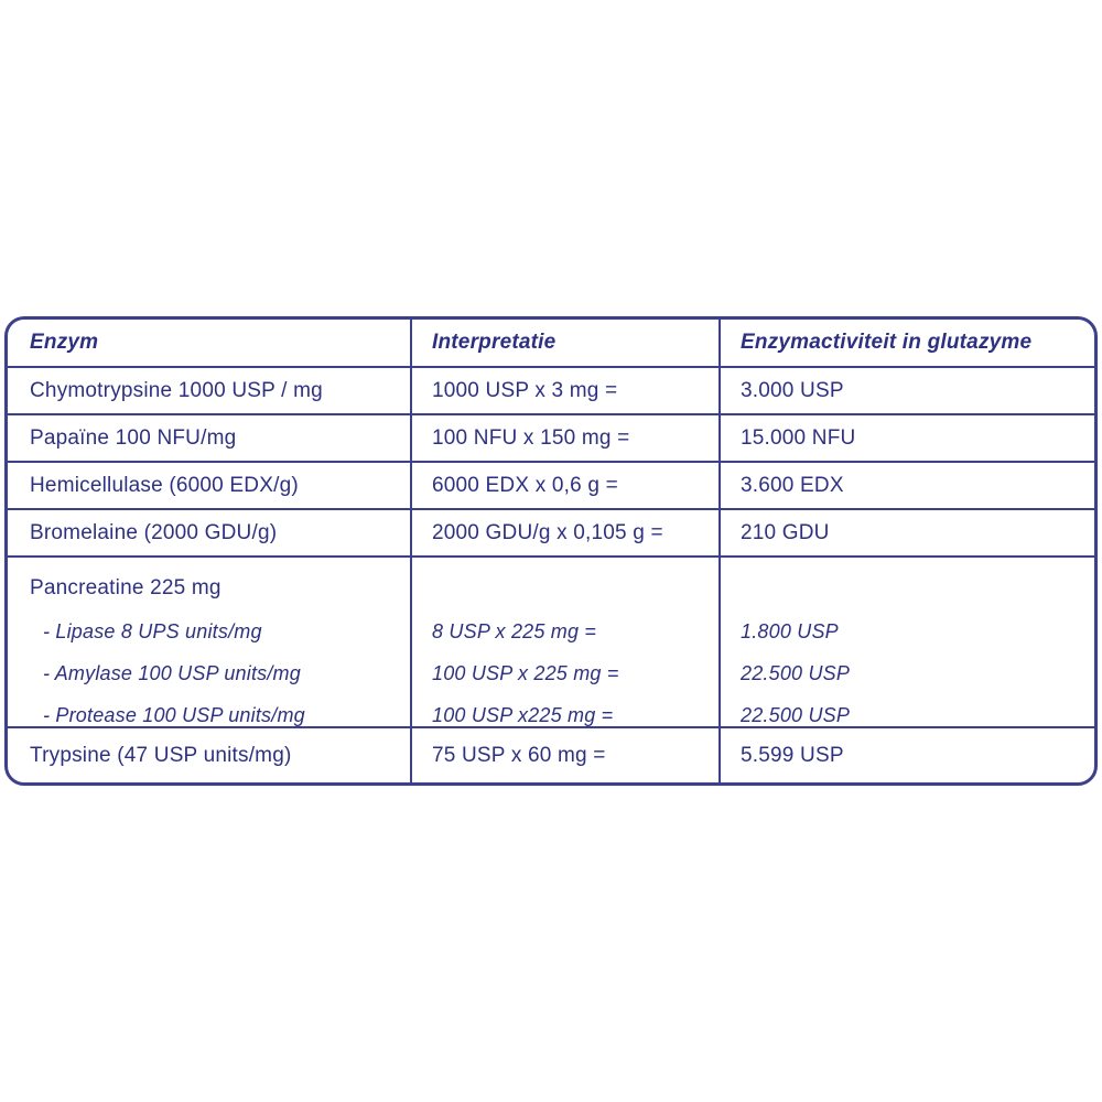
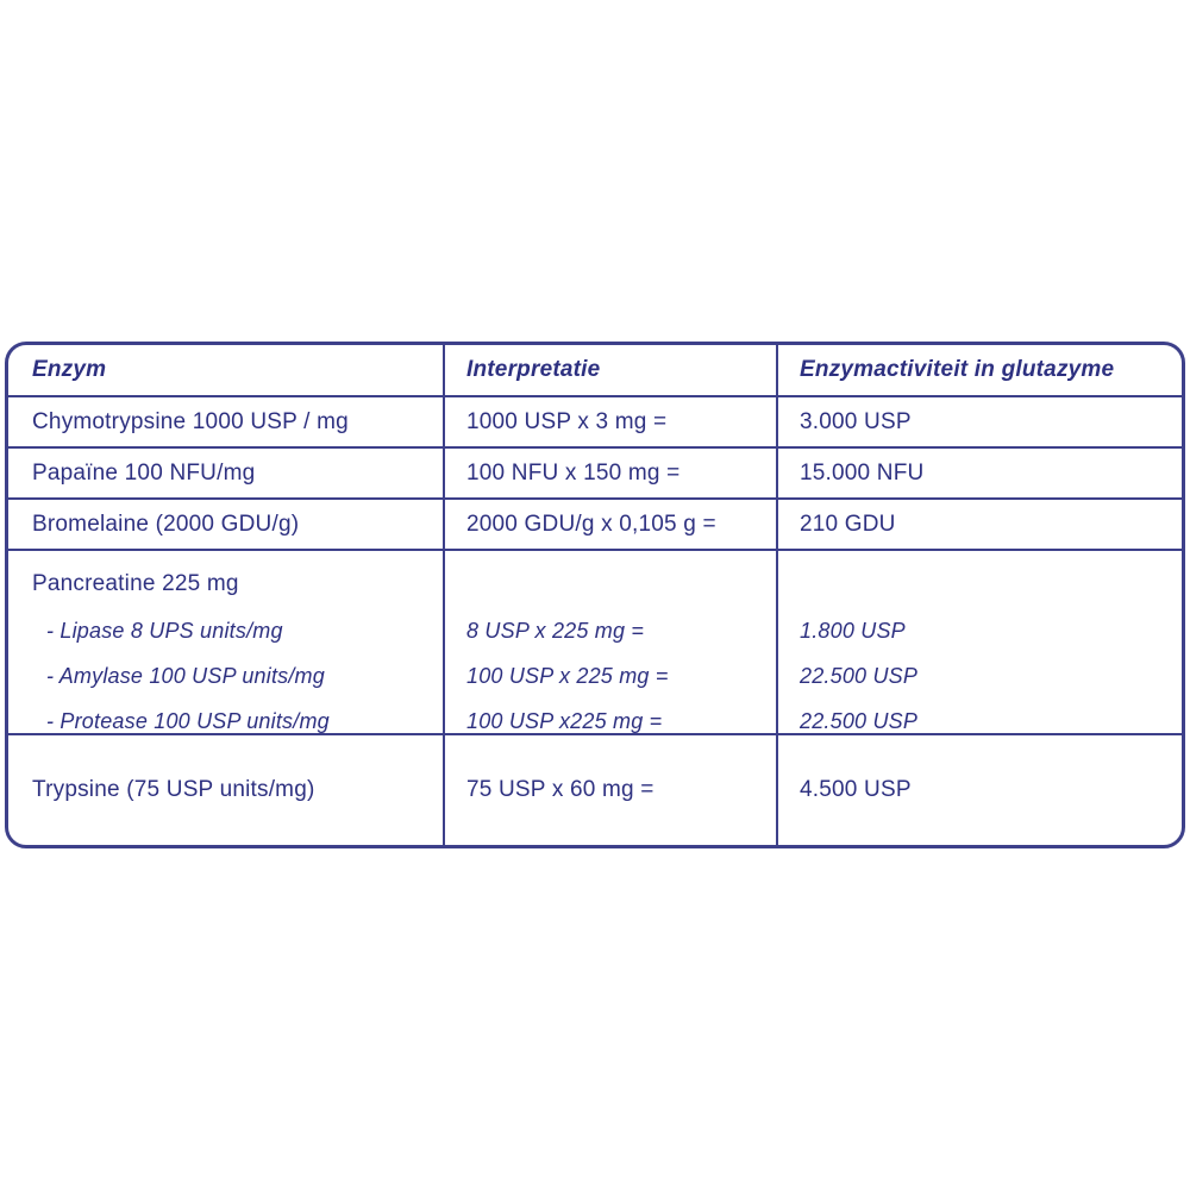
  Enzym
  Interpretatie
  Enzymactiviteit in glutazyme
  Chymotrypsine 1000 USP / mg
  1000 USP x 3 mg =
  3.000 USP
  Papaïne 100 NFU/mg
  100 NFU x 150 mg =
  15.000 NFU
- Hemicellulase (6000 EDX/g)
- 6000 EDX x 0,6 g =
- 3.600 EDX
  Bromelaine (2000 GDU/g)
  2000 GDU/g x 0,105 g =
  210 GDU
  Pancreatine 225 mg
  - Lipase 8 UPS units/mg
  - Amylase 100 USP units/mg
  - Protease 100 USP units/mg
  8 USP x 225 mg =
  100 USP x 225 mg =
  100 USP x225 mg =
  1.800 USP
  22.500 USP
  22.500 USP
- Trypsine (47 USP units/mg)
+ Trypsine (75 USP units/mg)
  75 USP x 60 mg =
- 5.599 USP
+ 4.500 USP
